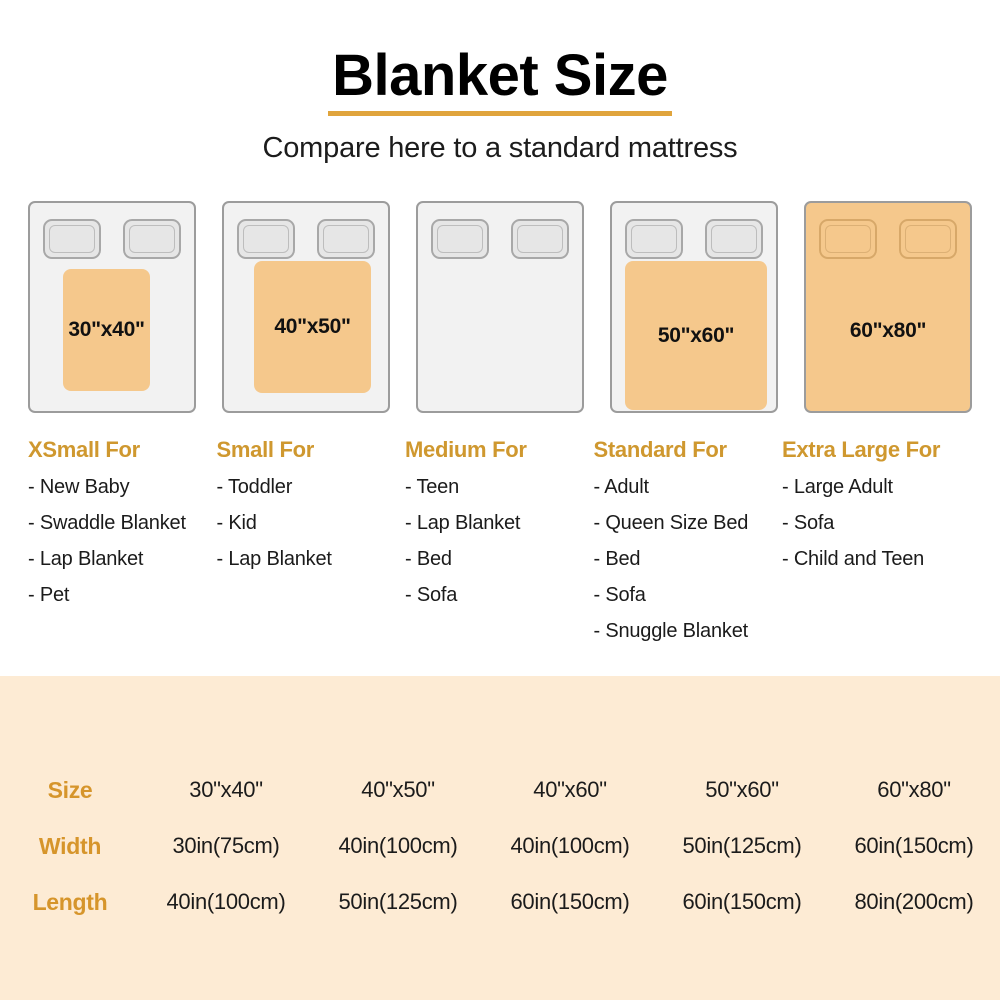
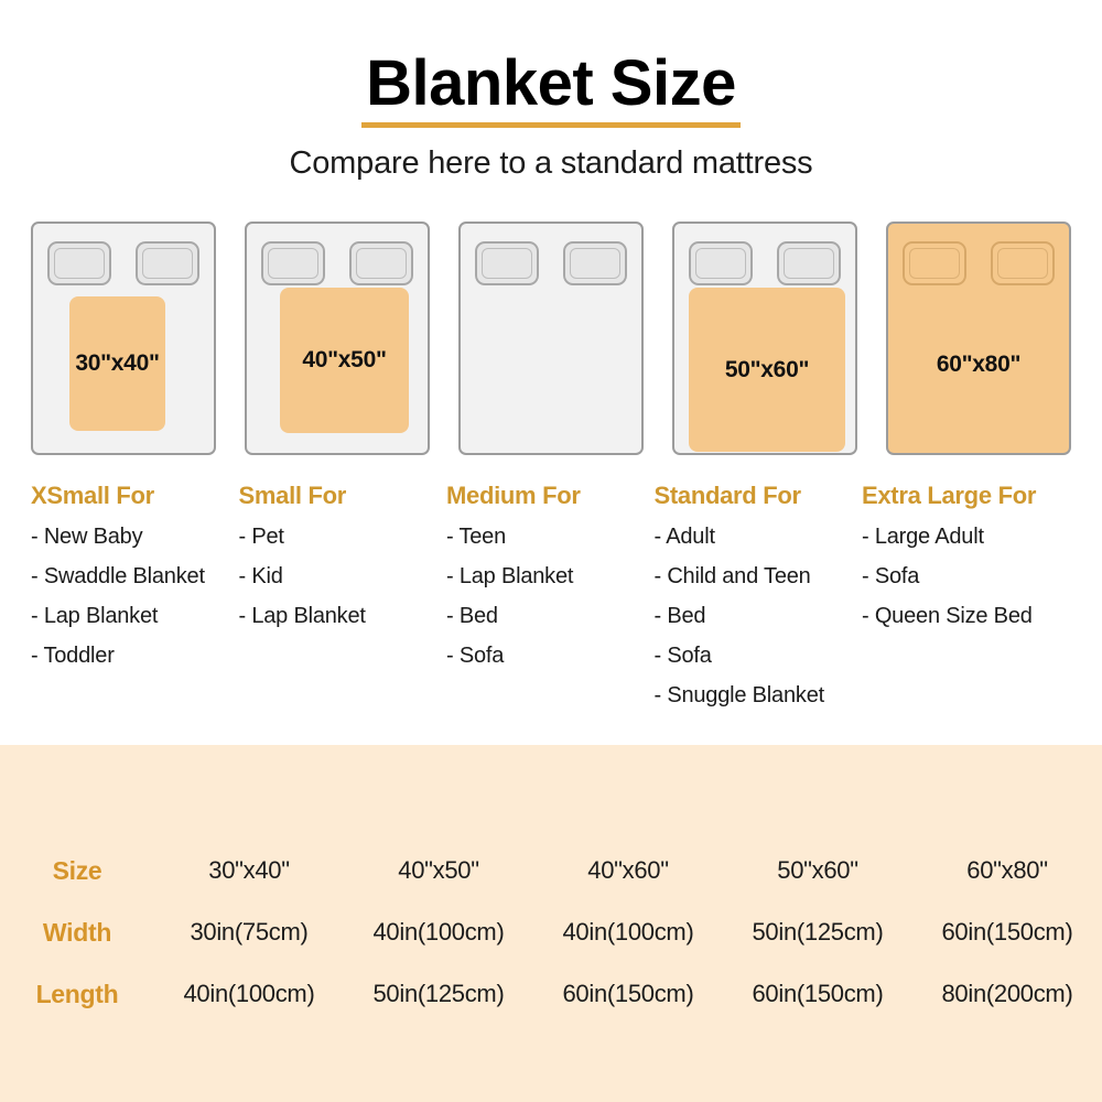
  Blanket Size
  Compare here to a standard mattress
  30"x40"
  40"x50"
  50"x60"
  60"x80"
  XSmall For
  - New Baby
  - Swaddle Blanket
  - Lap Blanket
- - Pet
+ - Toddler
  Small For
- - Toddler
+ - Pet
  - Kid
  - Lap Blanket
  Medium For
  - Teen
  - Lap Blanket
  - Bed
  - Sofa
  Standard For
  - Adult
- - Queen Size Bed
+ - Child and Teen
  - Bed
  - Sofa
  - Snuggle Blanket
  Extra Large For
  - Large Adult
  - Sofa
- - Child and Teen
+ - Queen Size Bed
  Size	30"x40"	40"x50"	40"x60"	50"x60"	60"x80"
  Width	30in(75cm)	40in(100cm)	40in(100cm)	50in(125cm)	60in(150cm)
  Length	40in(100cm)	50in(125cm)	60in(150cm)	60in(150cm)	80in(200cm)
